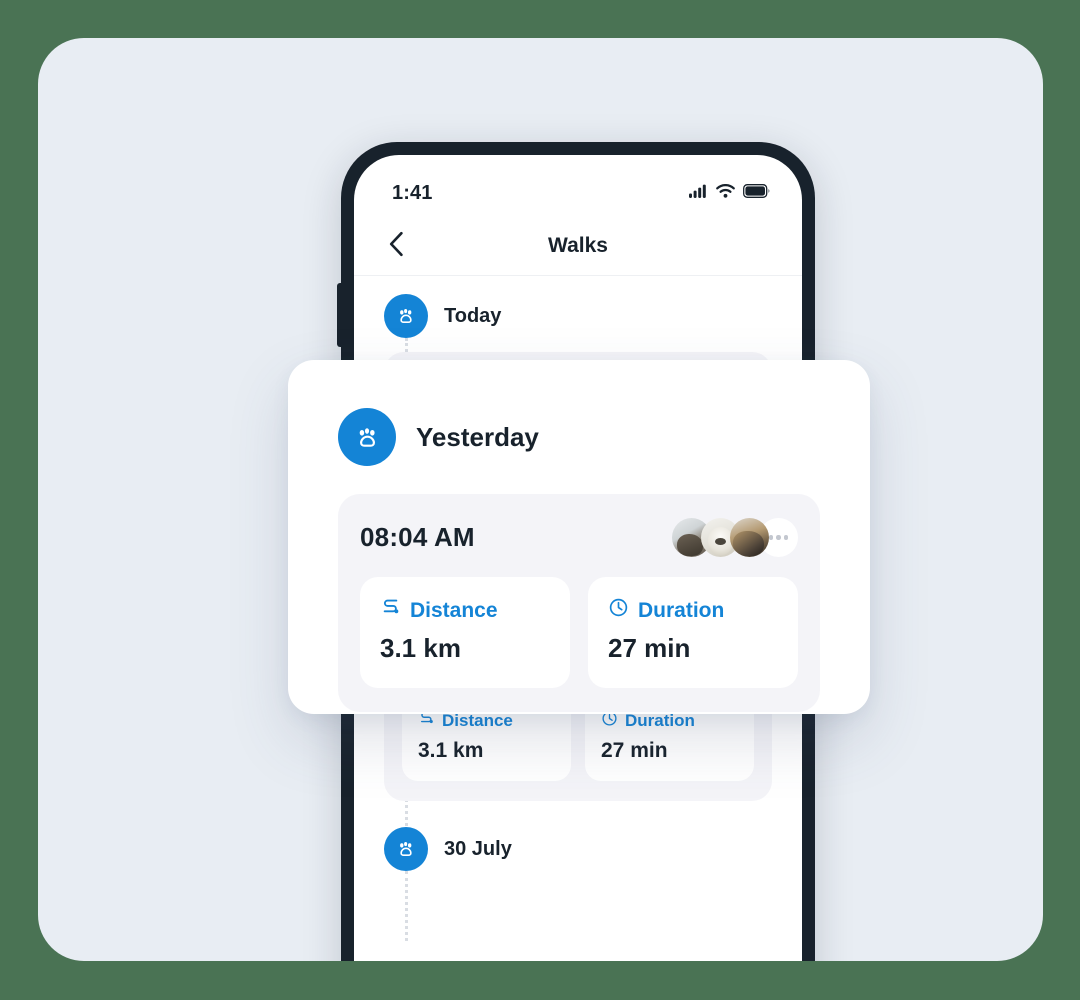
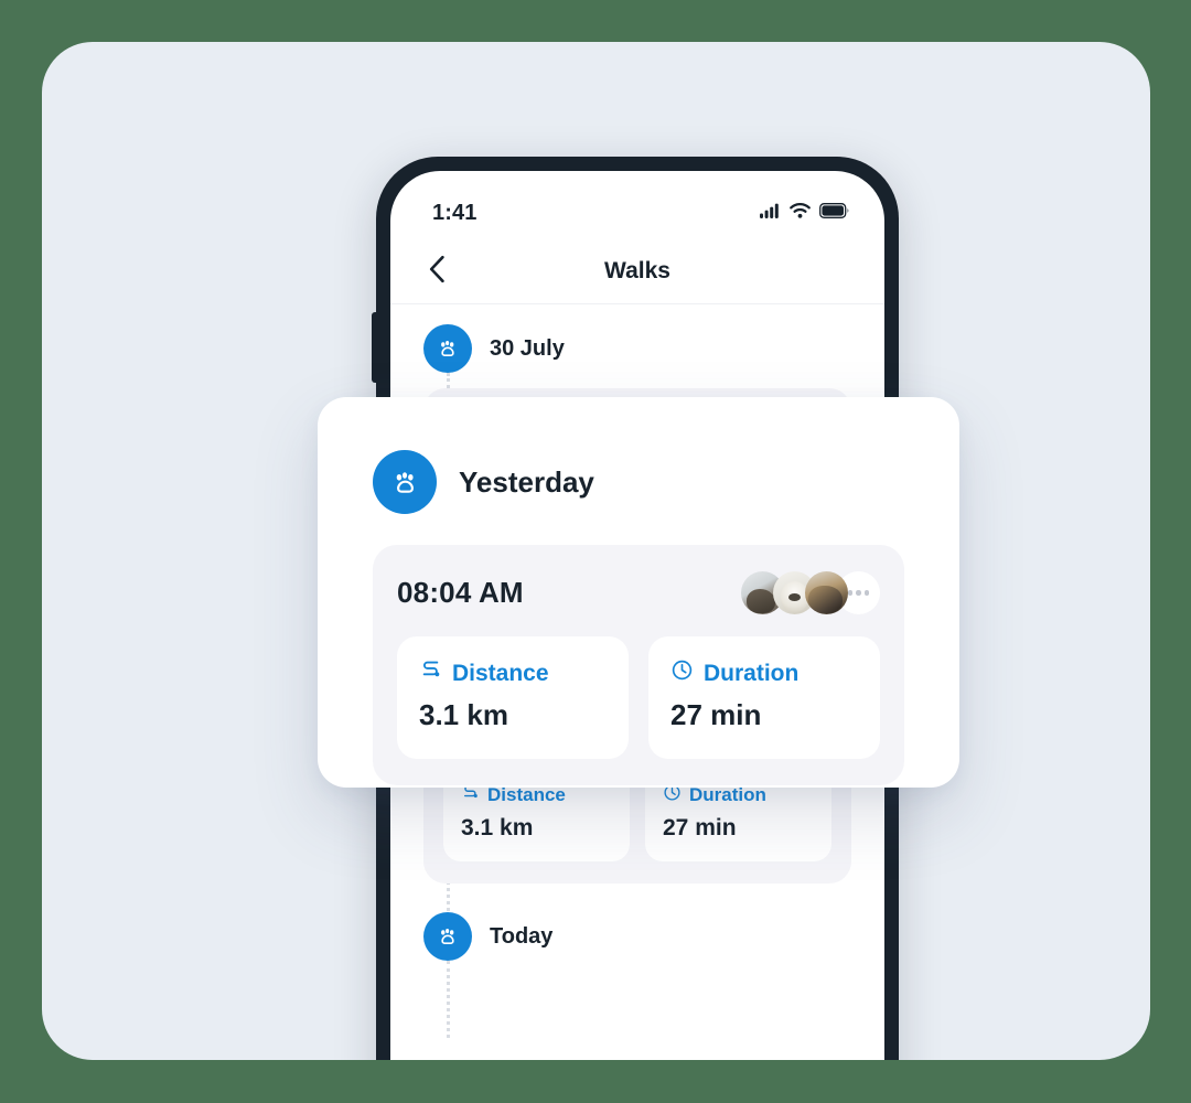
  1:41
  Walks
- Today
+ 30 July
  Distance
  3.1 km
  Duration
  27 min
- 30 July
+ Today
  Yesterday
  08:04 AM
  Distance
  3.1 km
  Duration
  27 min
